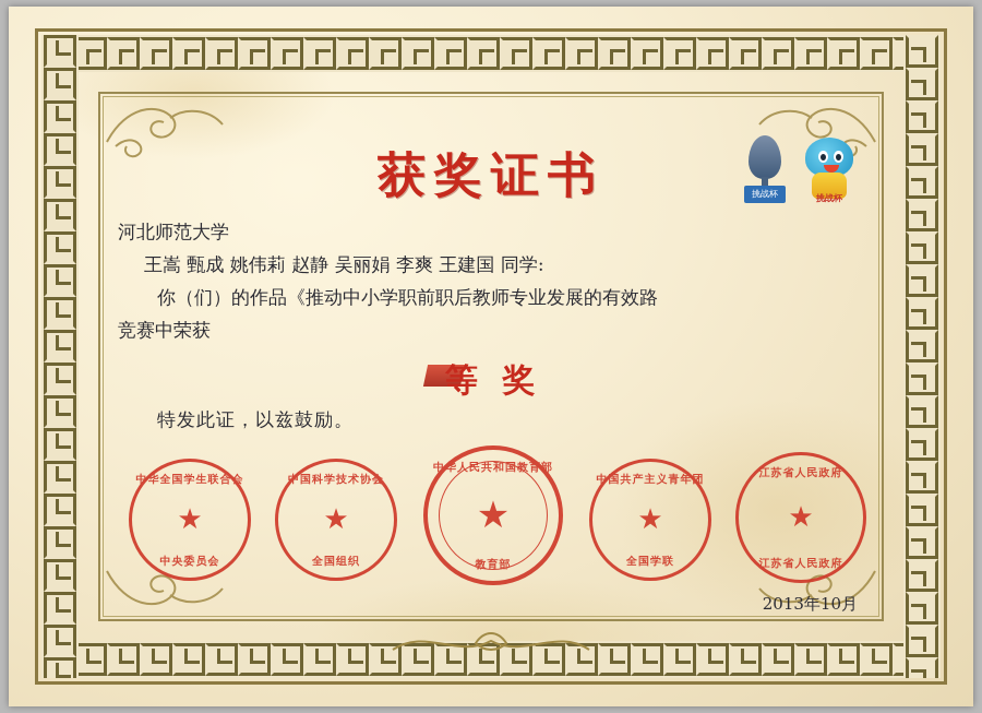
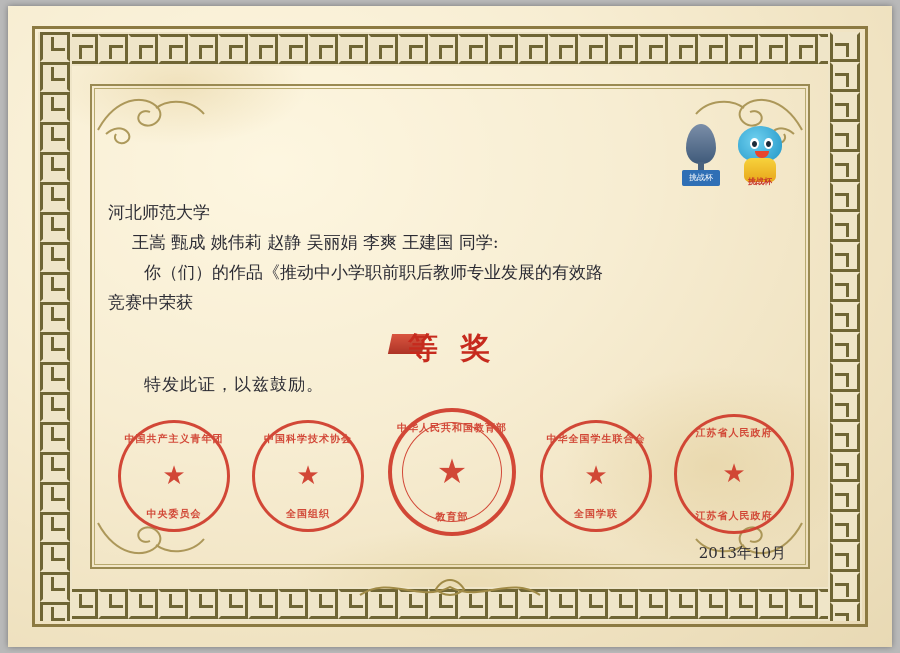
- 获奖证书
  挑战杯
  挑战杯
  河北师范大学
  王嵩 甄成 姚伟莉 赵静 吴丽娟 李爽 王建国 同学:
  你（们）的作品《推动中小学职前职后教师专业发展的有效路
  竞赛中荣获
  等 奖
  特发此证，以兹鼓励。
- 中华全国学生联合会
+ 中国共产主义青年团
  ★
  中央委员会
  中国科学技术协会
  ★
  全国组织
  中华人民共和国教育部
  ★
  教育部
- 中国共产主义青年团
+ 中华全国学生联合会
  ★
  全国学联
  江苏省人民政府
  ★
  江苏省人民政府
  2013年10月
